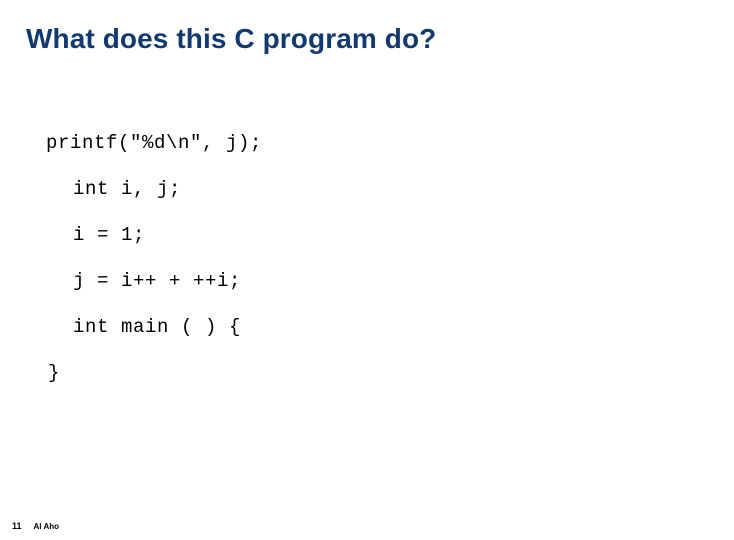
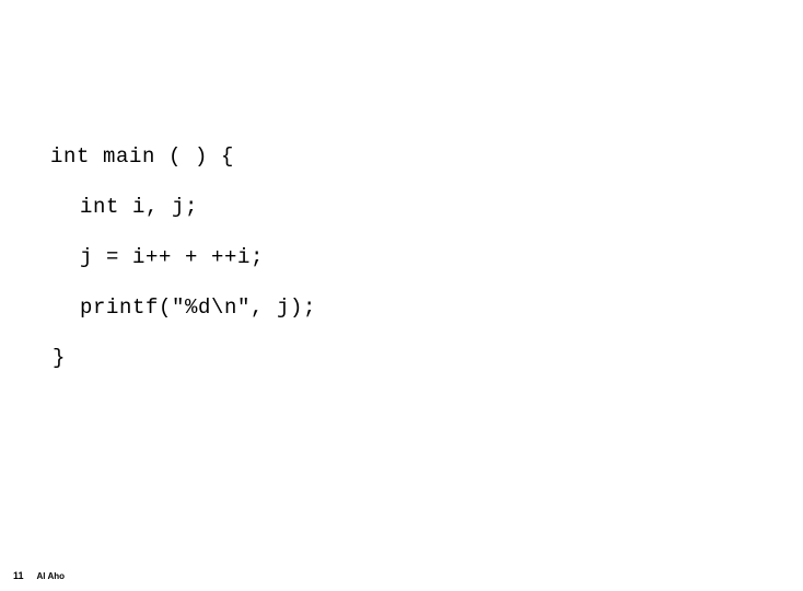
- What does this C program do?
- printf("%d\n", j);
+ int main ( ) {
  int i, j;
- i = 1;
  j = i++ + ++i;
- int main ( ) {
+ printf("%d\n", j);
  }
  11
  Al Aho
